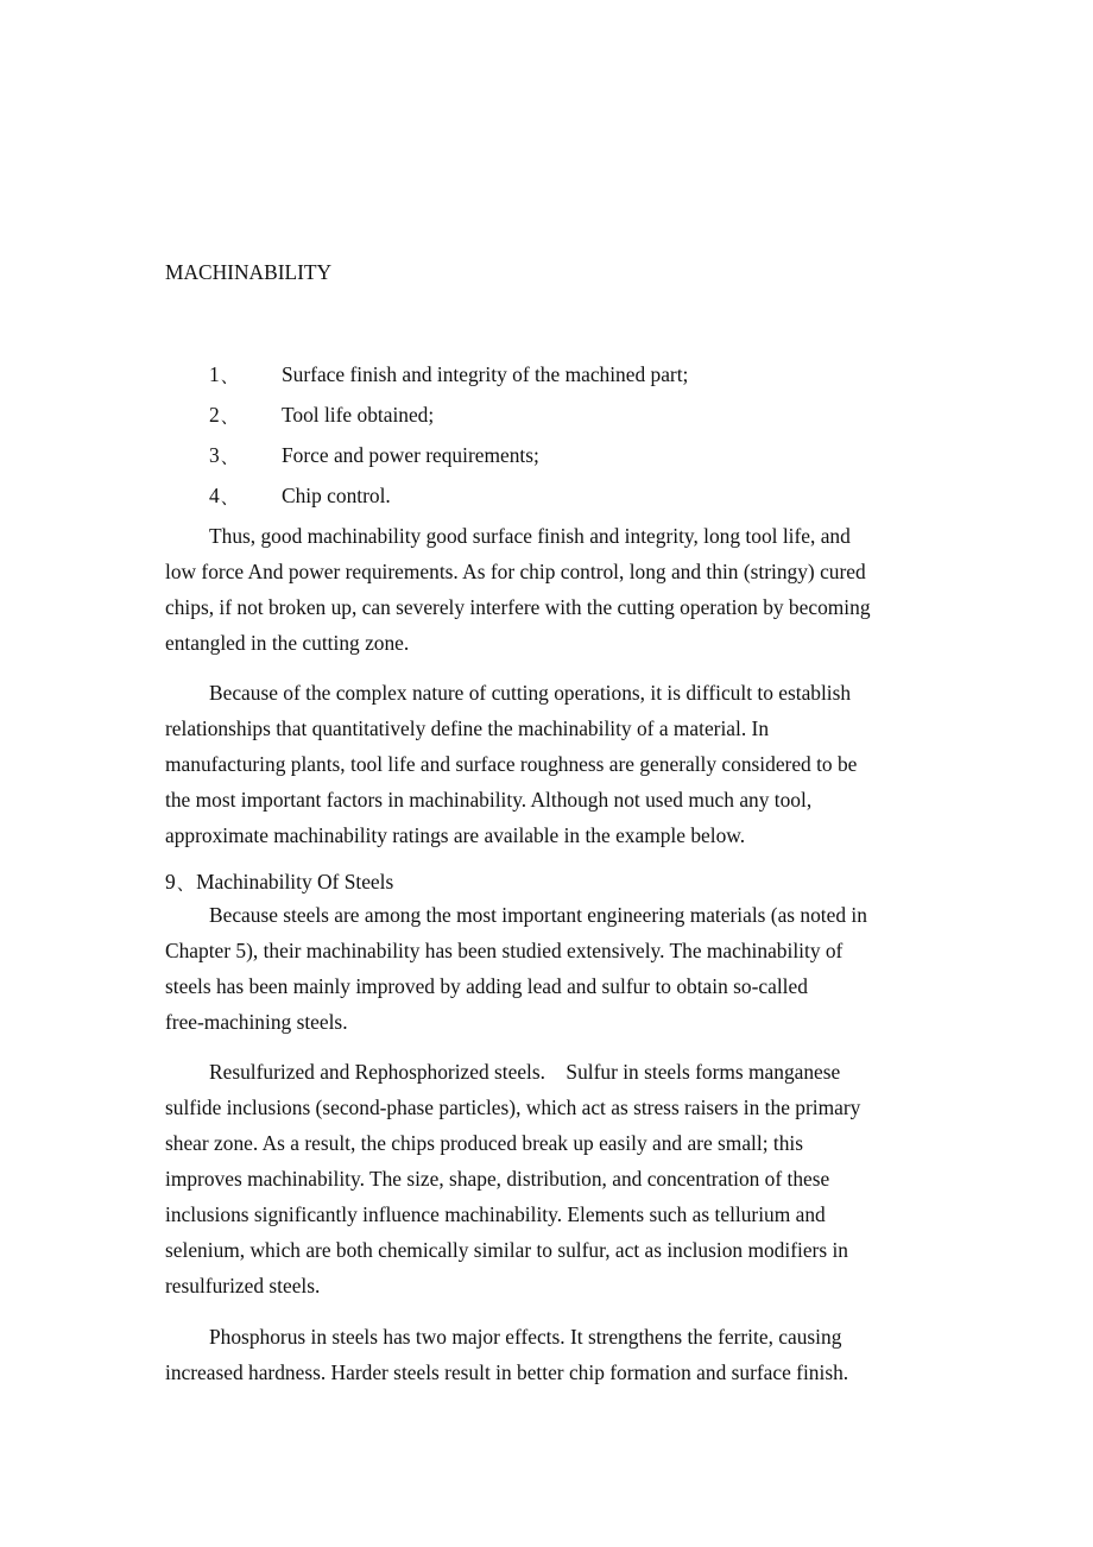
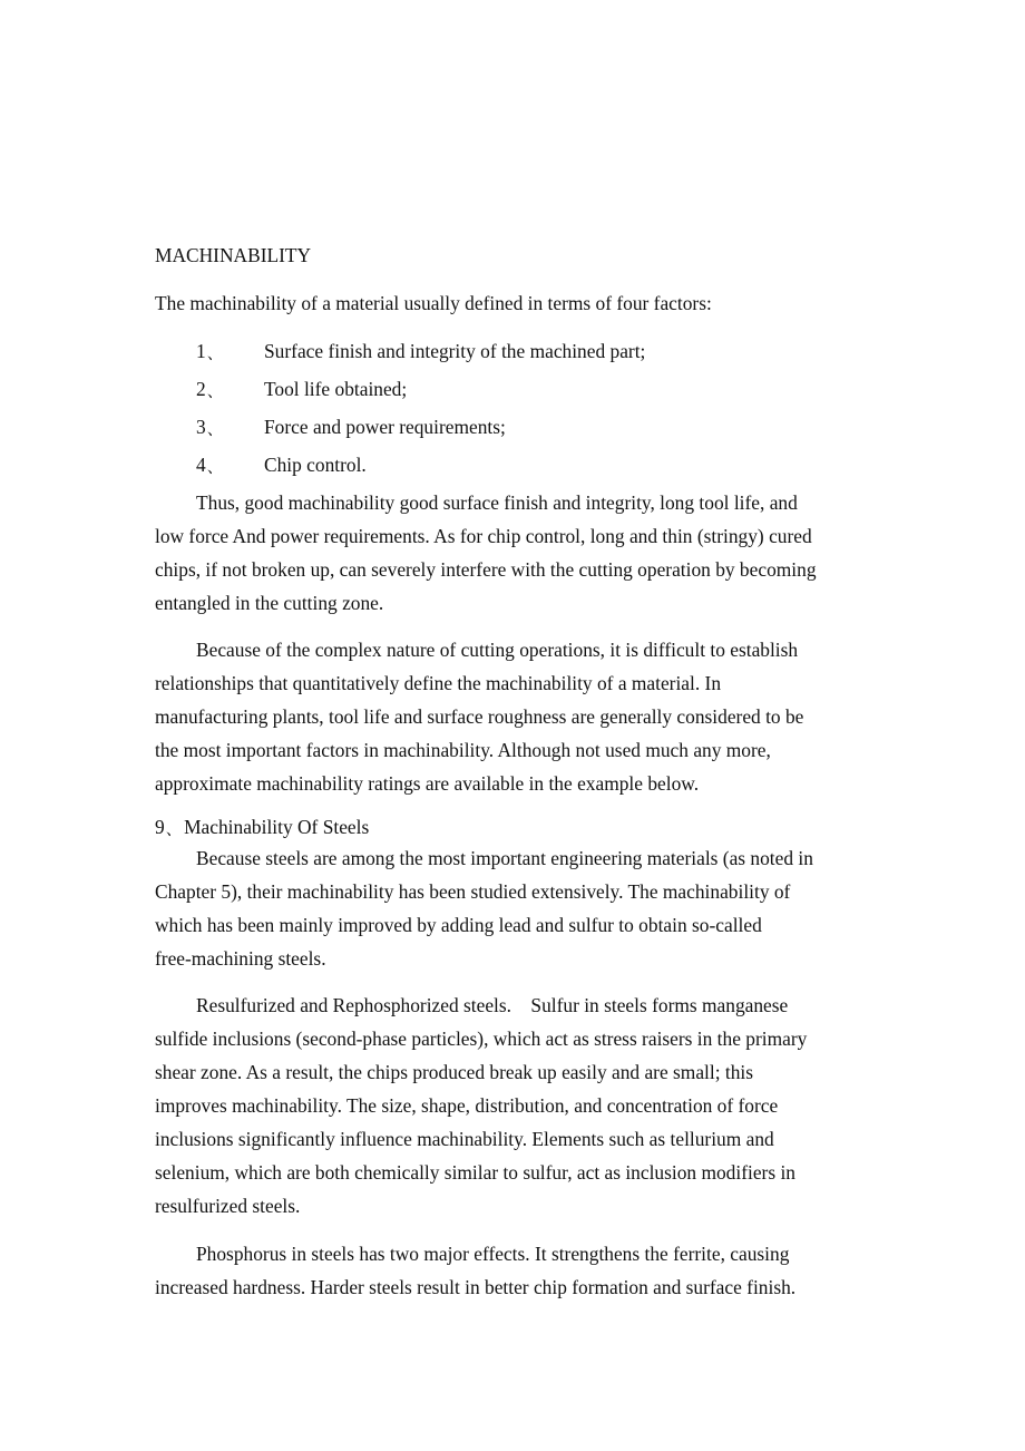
  MACHINABILITY
+ The machinability of a material usually defined in terms of four factors:
  1、
  Surface finish and integrity of the machined part;
  2、
  Tool life obtained;
  3、
  Force and power requirements;
  4、
  Chip control.
  Thus, good machinability good surface finish and integrity, long tool life, and
  low force And power requirements. As for chip control, long and thin (stringy) cured
  chips, if not broken up, can severely interfere with the cutting operation by becoming
  entangled in the cutting zone.
  Because of the complex nature of cutting operations, it is difficult to establish
  relationships that quantitatively define the machinability of a material. In
  manufacturing plants, tool life and surface roughness are generally considered to be
- the most important factors in machinability. Although not used much any tool,
+ the most important factors in machinability. Although not used much any more,
  approximate machinability ratings are available in the example below.
  9、Machinability Of Steels
  Because steels are among the most important engineering materials (as noted in
  Chapter 5), their machinability has been studied extensively. The machinability of
- steels has been mainly improved by adding lead and sulfur to obtain so-called
+ which has been mainly improved by adding lead and sulfur to obtain so-called
  free-machining steels.
  Resulfurized and Rephosphorized steels. Sulfur in steels forms manganese
  sulfide inclusions (second-phase particles), which act as stress raisers in the primary
  shear zone. As a result, the chips produced break up easily and are small; this
- improves machinability. The size, shape, distribution, and concentration of these
+ improves machinability. The size, shape, distribution, and concentration of force
  inclusions significantly influence machinability. Elements such as tellurium and
  selenium, which are both chemically similar to sulfur, act as inclusion modifiers in
  resulfurized steels.
  Phosphorus in steels has two major effects. It strengthens the ferrite, causing
  increased hardness. Harder steels result in better chip formation and surface finish.
